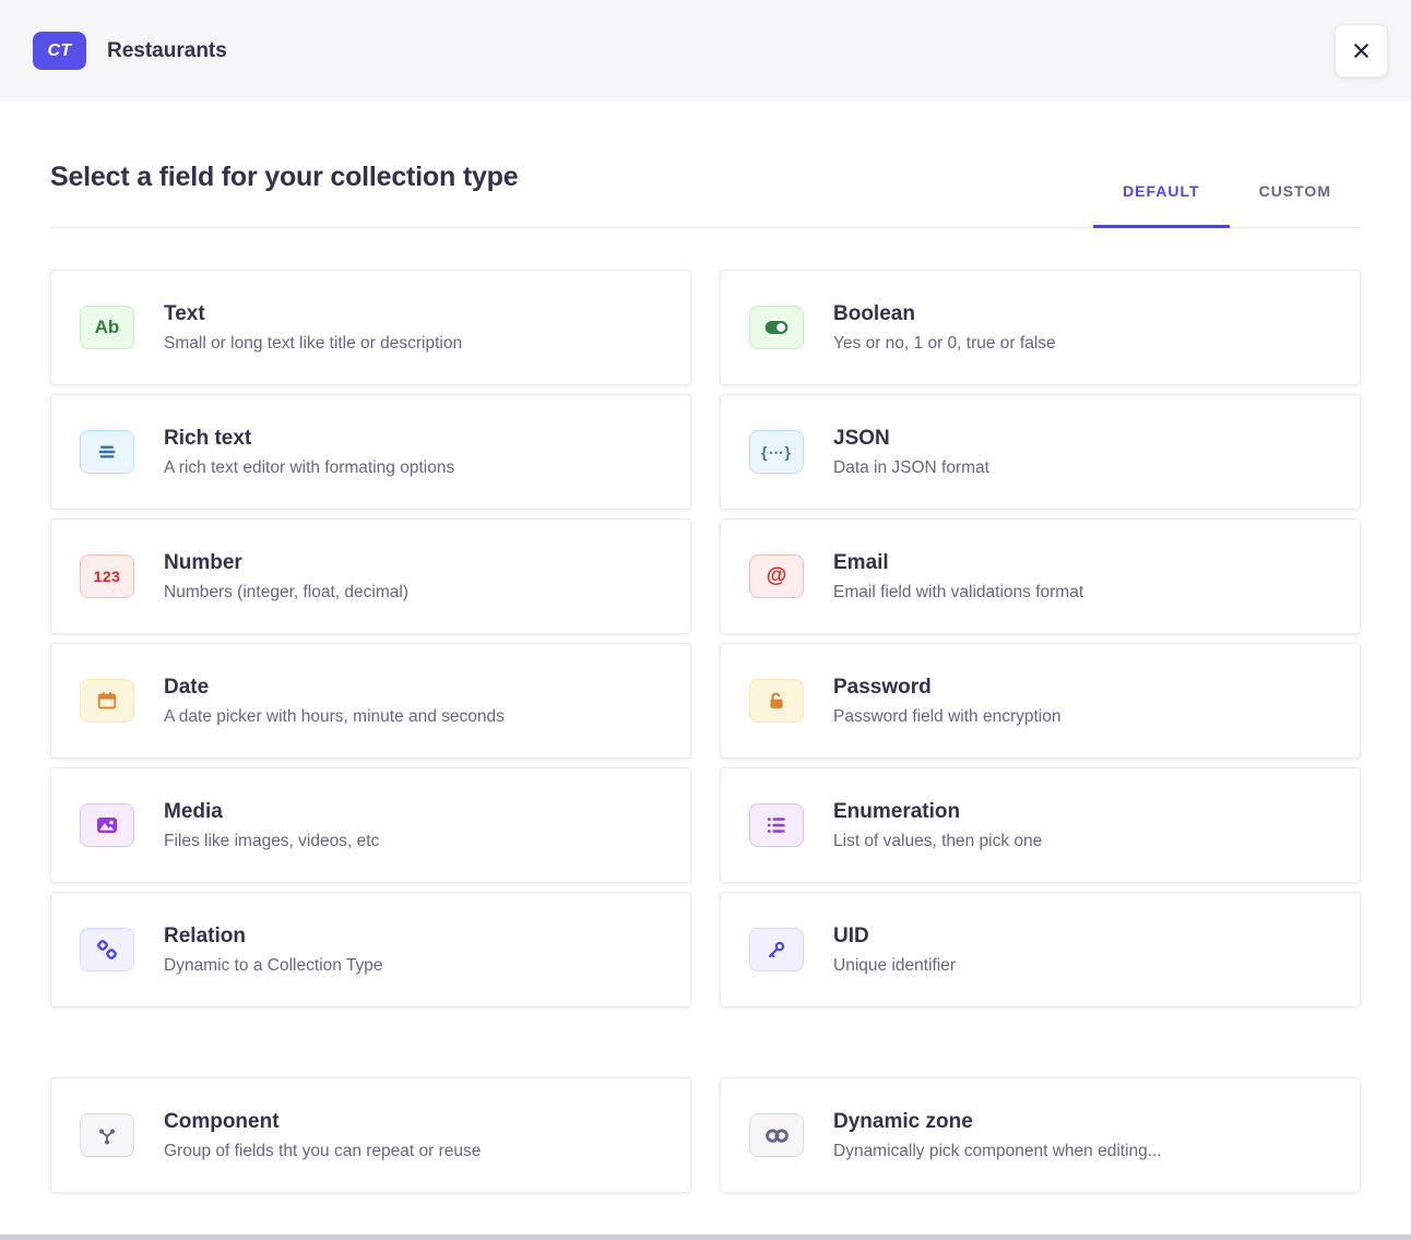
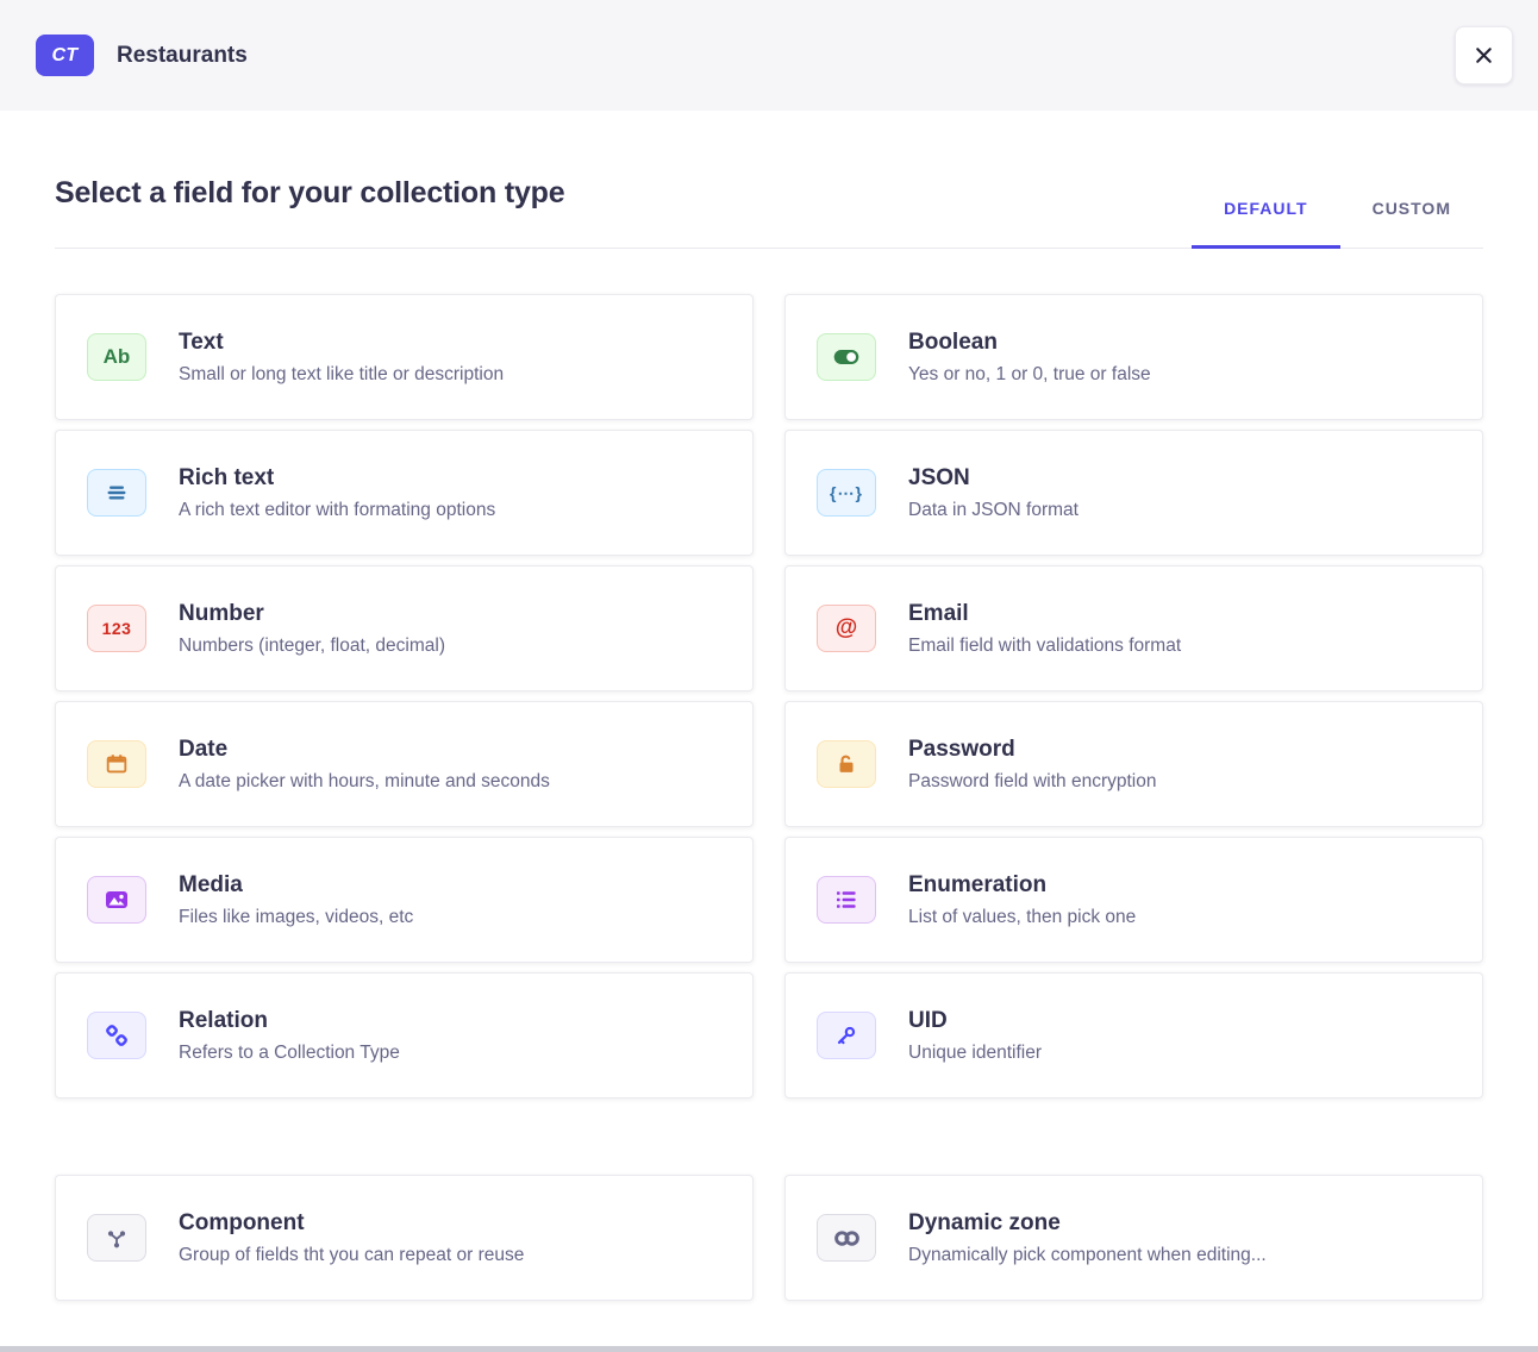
  CT
  Restaurants
  Select a field for your collection type
  DEFAULT
  CUSTOM
  Ab
  Text
  Small or long text like title or description
  Boolean
  Yes or no, 1 or 0, true or false
  Rich text
  A rich text editor with formating options
  {⋯}
  JSON
  Data in JSON format
  123
  Number
  Numbers (integer, float, decimal)
  @
  Email
  Email field with validations format
  Date
  A date picker with hours, minute and seconds
  Password
  Password field with encryption
  Media
  Files like images, videos, etc
  Enumeration
  List of values, then pick one
  Relation
- Dynamic to a Collection Type
+ Refers to a Collection Type
  UID
  Unique identifier
  Component
  Group of fields tht you can repeat or reuse
  Dynamic zone
  Dynamically pick component when editing...
